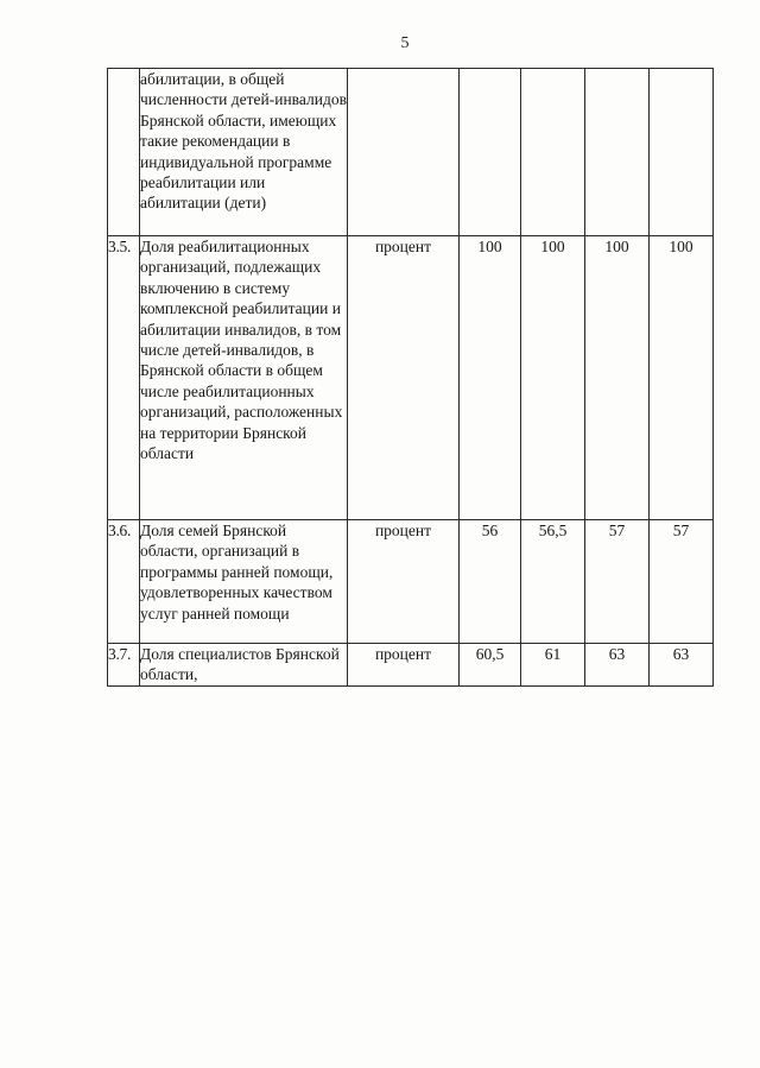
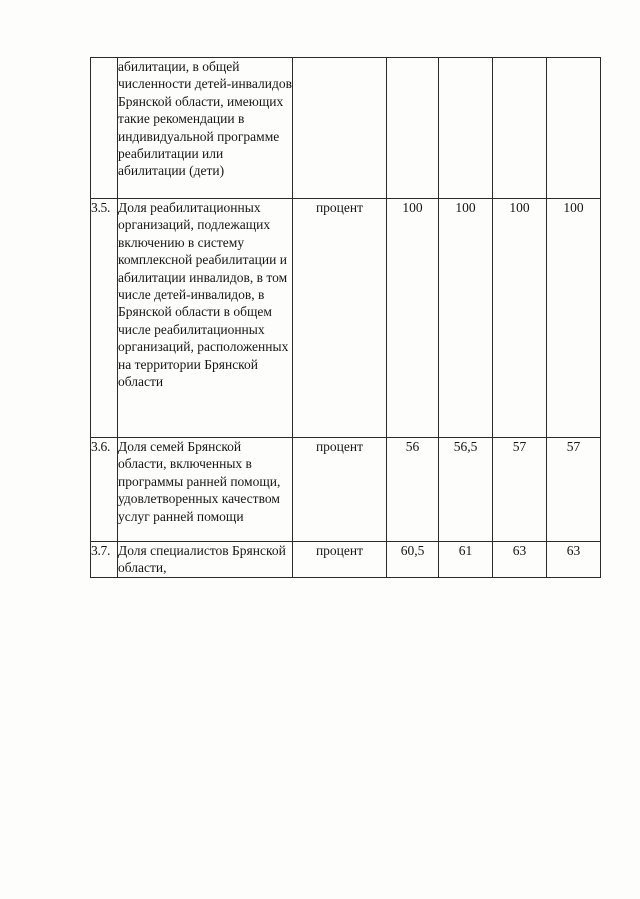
- 5
  	абилитации, в общей численности детей-инвалидов Брянской области, имеющих такие рекомендации в индивидуальной программе реабилитации или абилитации (дети)
  3.5.	Доля реабилитационных организаций, подлежащих включению в систему комплексной реабилитации и абилитации инвалидов, в том числе детей-инвалидов, в Брянской области в общем числе реабилитационных организаций, расположенных на территории Брянской области	процент	100	100	100	100
- 3.6.	Доля семей Брянской области, организаций в программы ранней помощи, удовлетворенных качеством услуг ранней помощи	процент	56	56,5	57	57
+ 3.6.	Доля семей Брянской области, включенных в программы ранней помощи, удовлетворенных качеством услуг ранней помощи	процент	56	56,5	57	57
  3.7.	Доля специалистов Брянской области,	процент	60,5	61	63	63
